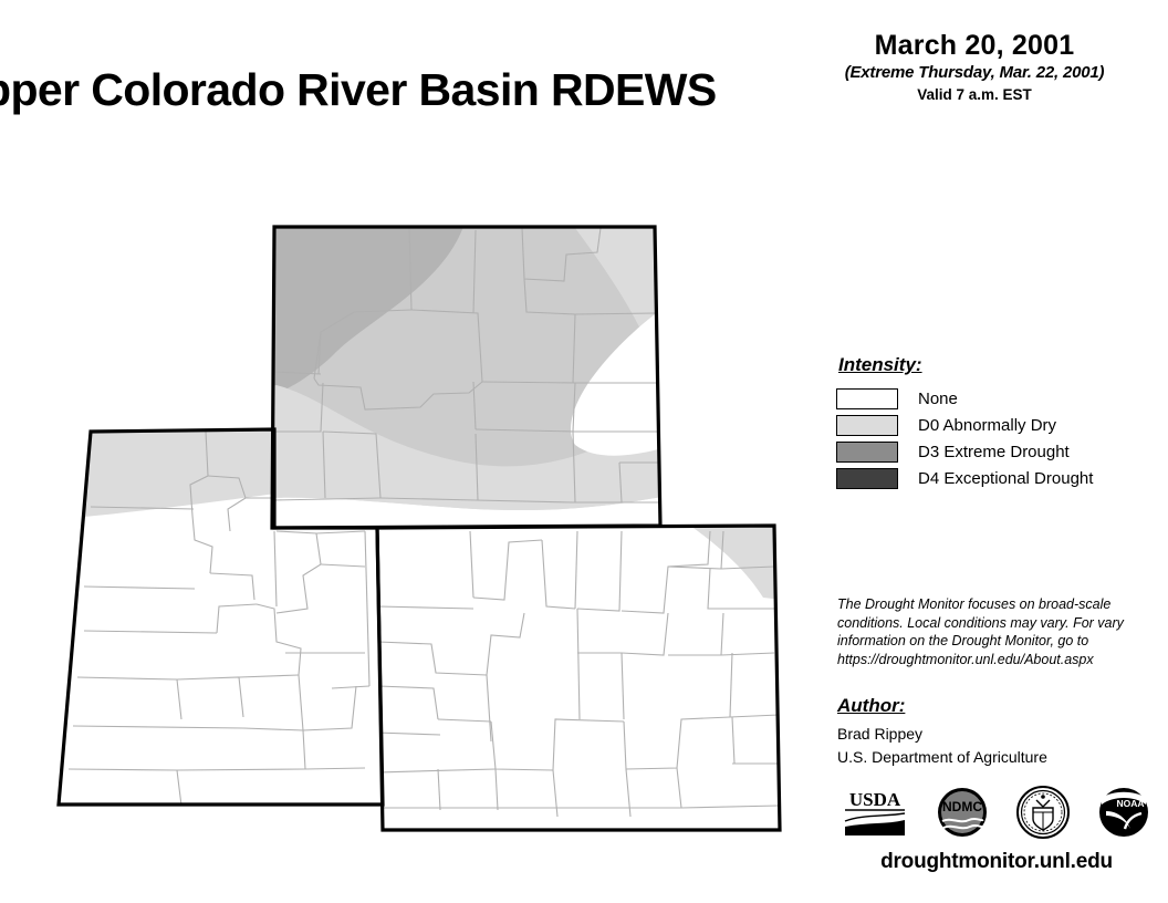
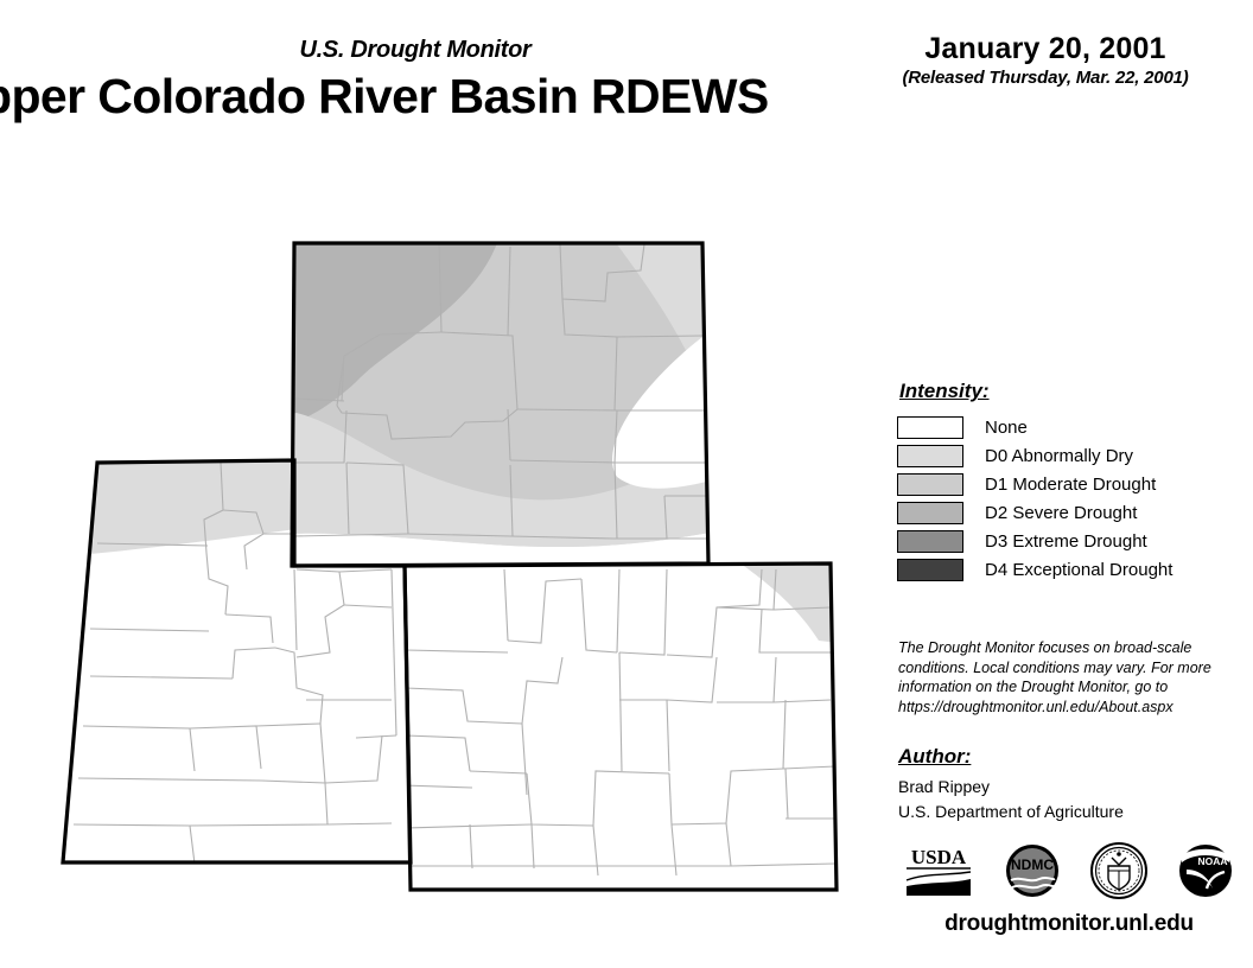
+ U.S. Drought Monitor
  per Colorado River Basin RDEWS
- March 20, 2001
+ January 20, 2001
- (Extreme Thursday, Mar. 22, 2001)
+ (Released Thursday, Mar. 22, 2001)
- Valid 7 a.m. EST
  Intensity:
  None
  D0 Abnormally Dry
+ D1 Moderate Drought
+ D2 Severe Drought
  D3 Extreme Drought
  D4 Exceptional Drought
- The Drought Monitor focuses on broad-scale conditions. Local conditions may vary. For vary information on the Drought Monitor, go to https://droughtmonitor.unl.edu/About.aspx
+ The Drought Monitor focuses on broad-scale conditions. Local conditions may vary. For more information on the Drought Monitor, go to https://droughtmonitor.unl.edu/About.aspx
  Author:
  Brad Rippey
  U.S. Department of Agriculture
  USDA
  NDMC
  NOAA
  droughtmonitor.unl.edu
